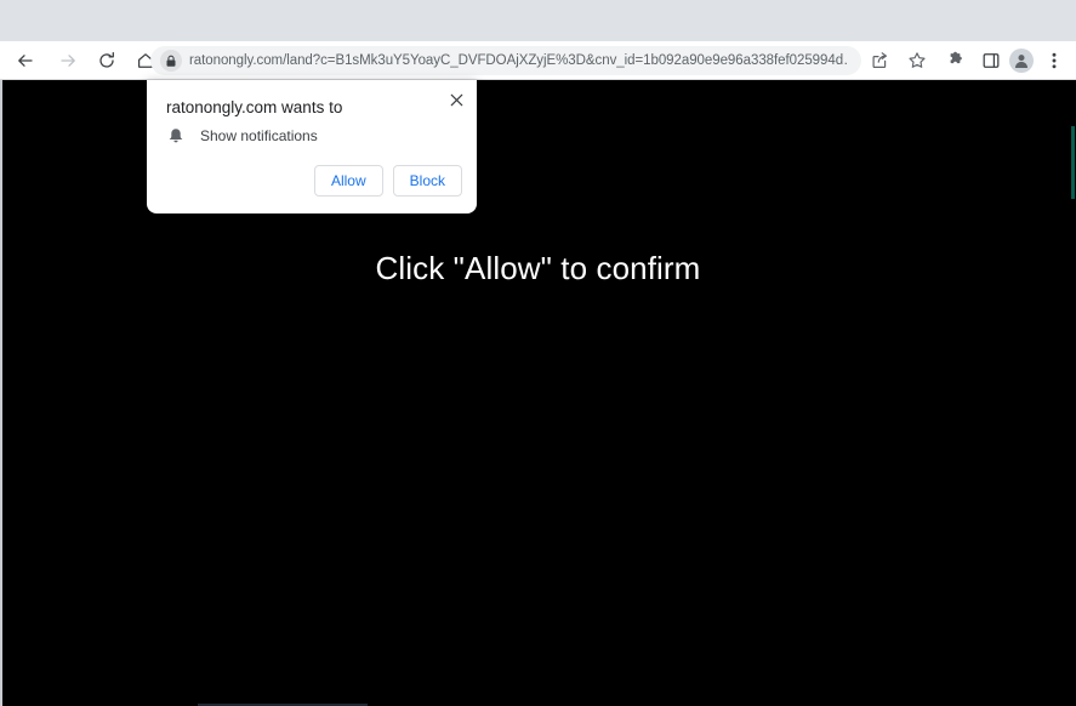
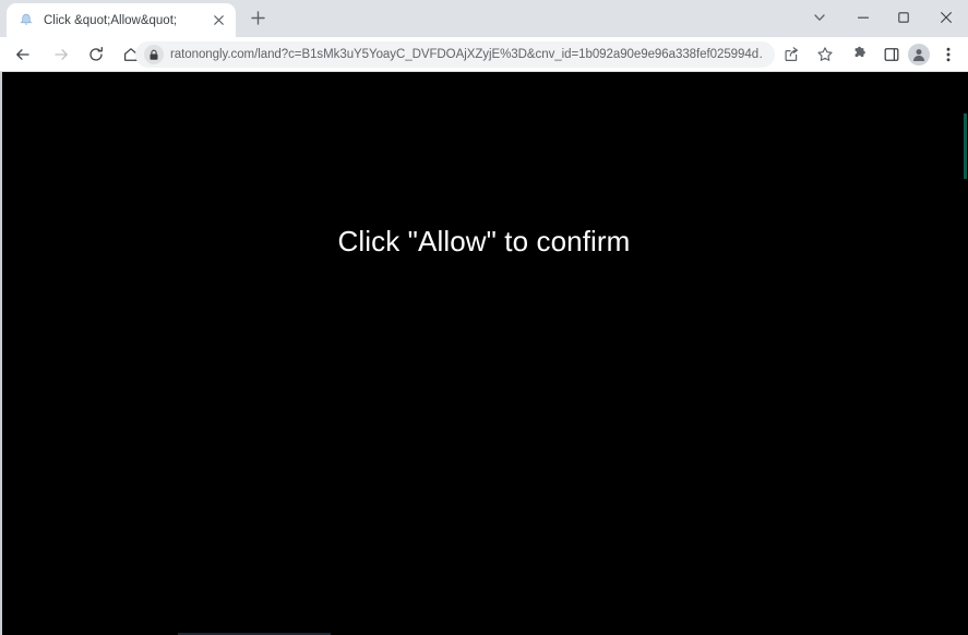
+ Click &quot;Allow&quot;
  ratonongly.com/land?c=B1sMk3uY5YoayC_DVFDOAjXZyjE%3D&cnv_id=1b092a90e9e96a338fef025994d
  Click "Allow" to confirm
- ratonongly.com wants to
- Show notifications
- Allow
- Block
